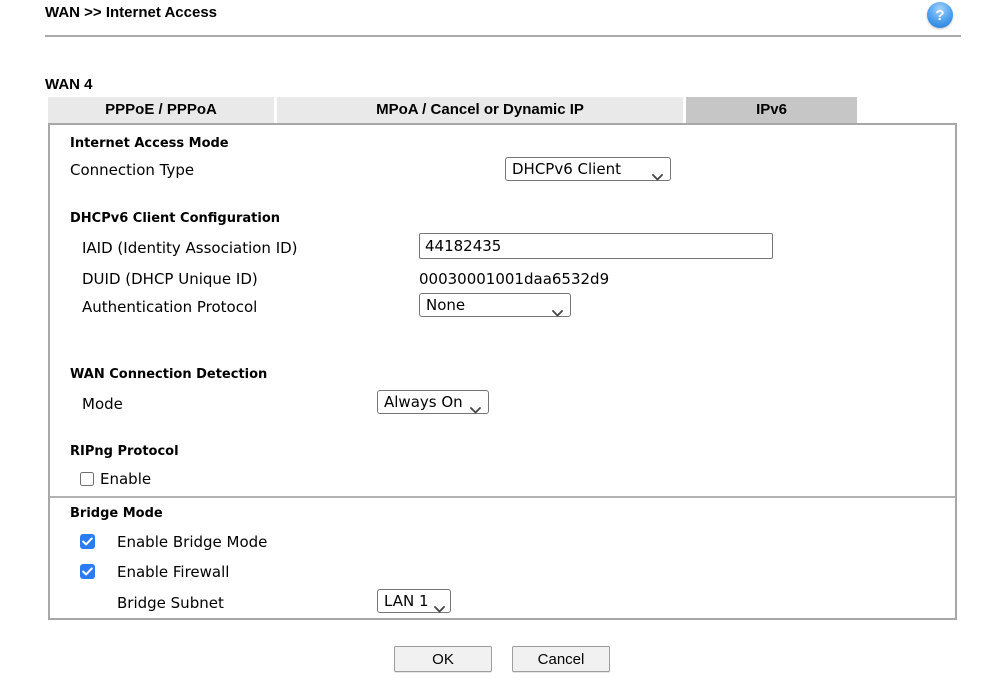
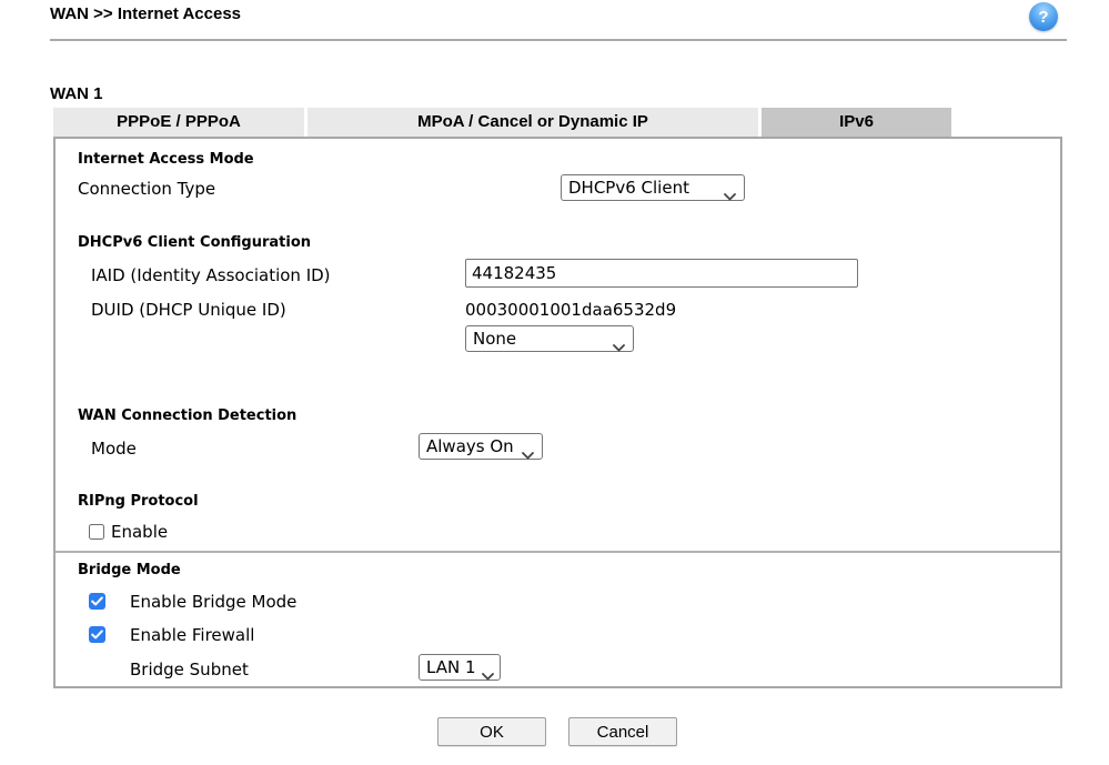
  WAN >> Internet Access
  ?
- WAN 4
+ WAN 1
  PPPoE / PPPoA
  MPoA / Cancel or Dynamic IP
  IPv6
  Internet Access Mode
  Connection Type
  DHCPv6 Client
  DHCPv6 Client Configuration
  IAID (Identity Association ID)
  44182435
  DUID (DHCP Unique ID)
  00030001001daa6532d9
- Authentication Protocol
  None
  WAN Connection Detection
  Mode
  Always On
  RIPng Protocol
  Enable
  Bridge Mode
  Enable Bridge Mode
  Enable Firewall
  Bridge Subnet
  LAN 1
  OK
  Cancel
